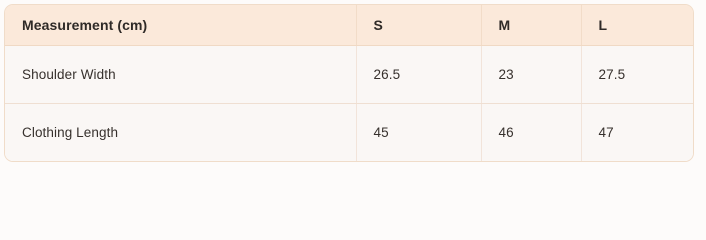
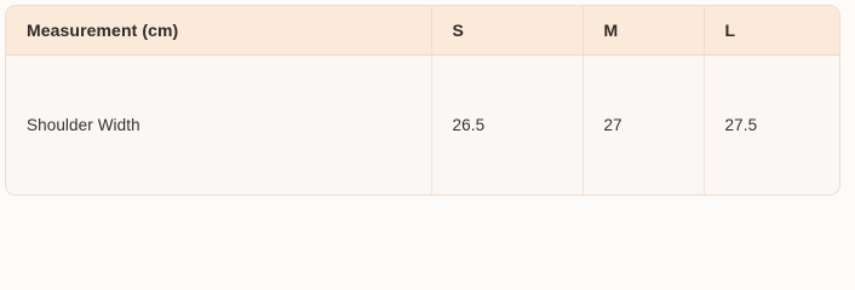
  Measurement (cm)	S	M	L
- Shoulder Width	26.5	23	27.5
+ Shoulder Width	26.5	27	27.5
- Clothing Length	45	46	47
